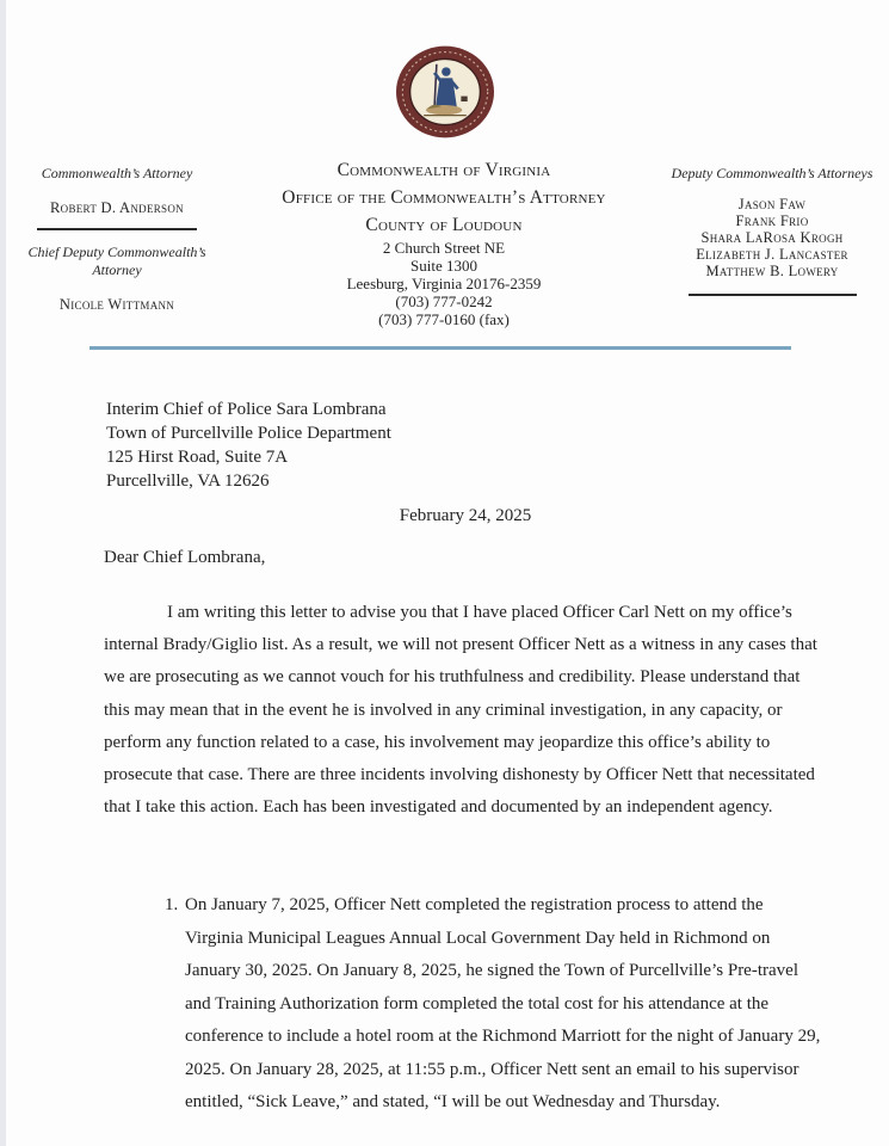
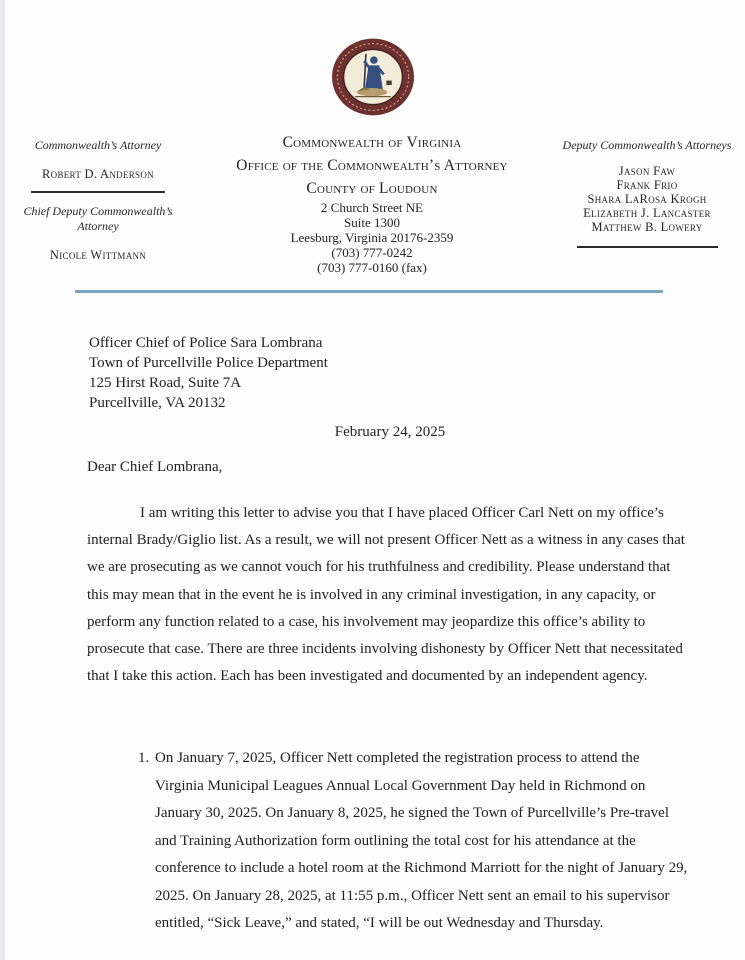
  Commonwealth’s Attorney
  Robert D. Anderson
  Chief Deputy Commonwealth’s Attorney
  Nicole Wittmann
  Commonwealth of Virginia
  Office of the Commonwealth’s Attorney
  County of Loudoun
  2 Church Street NE
  Suite 1300
  Leesburg, Virginia 20176-2359
  (703) 777-0242
  (703) 777-0160 (fax)
  Deputy Commonwealth’s Attorneys
  Jason Faw
  Frank Frio
  Shara LaRosa Krogh
  Elizabeth J. Lancaster
  Matthew B. Lowery
- Interim Chief of Police Sara Lombrana
+ Officer Chief of Police Sara Lombrana
  Town of Purcellville Police Department
  125 Hirst Road, Suite 7A
- Purcellville, VA 12626
+ Purcellville, VA 20132
  February 24, 2025
  Dear Chief Lombrana,
  I am writing this letter to advise you that I have placed Officer Carl Nett on my office’s internal Brady/Giglio list. As a result, we will not present Officer Nett as a witness in any cases that we are prosecuting as we cannot vouch for his truthfulness and credibility. Please understand that this may mean that in the event he is involved in any criminal investigation, in any capacity, or perform any function related to a case, his involvement may jeopardize this office’s ability to prosecute that case. There are three incidents involving dishonesty by Officer Nett that necessitated that I take this action. Each has been investigated and documented by an independent agency.
  1.
- On January 7, 2025, Officer Nett completed the registration process to attend the Virginia Municipal Leagues Annual Local Government Day held in Richmond on January 30, 2025. On January 8, 2025, he signed the Town of Purcellville’s Pre-travel and Training Authorization form completed the total cost for his attendance at the conference to include a hotel room at the Richmond Marriott for the night of January 29, 2025. On January 28, 2025, at 11:55 p.m., Officer Nett sent an email to his supervisor entitled, “Sick Leave,” and stated, “I will be out Wednesday and Thursday.
+ On January 7, 2025, Officer Nett completed the registration process to attend the Virginia Municipal Leagues Annual Local Government Day held in Richmond on January 30, 2025. On January 8, 2025, he signed the Town of Purcellville’s Pre-travel and Training Authorization form outlining the total cost for his attendance at the conference to include a hotel room at the Richmond Marriott for the night of January 29, 2025. On January 28, 2025, at 11:55 p.m., Officer Nett sent an email to his supervisor entitled, “Sick Leave,” and stated, “I will be out Wednesday and Thursday.
